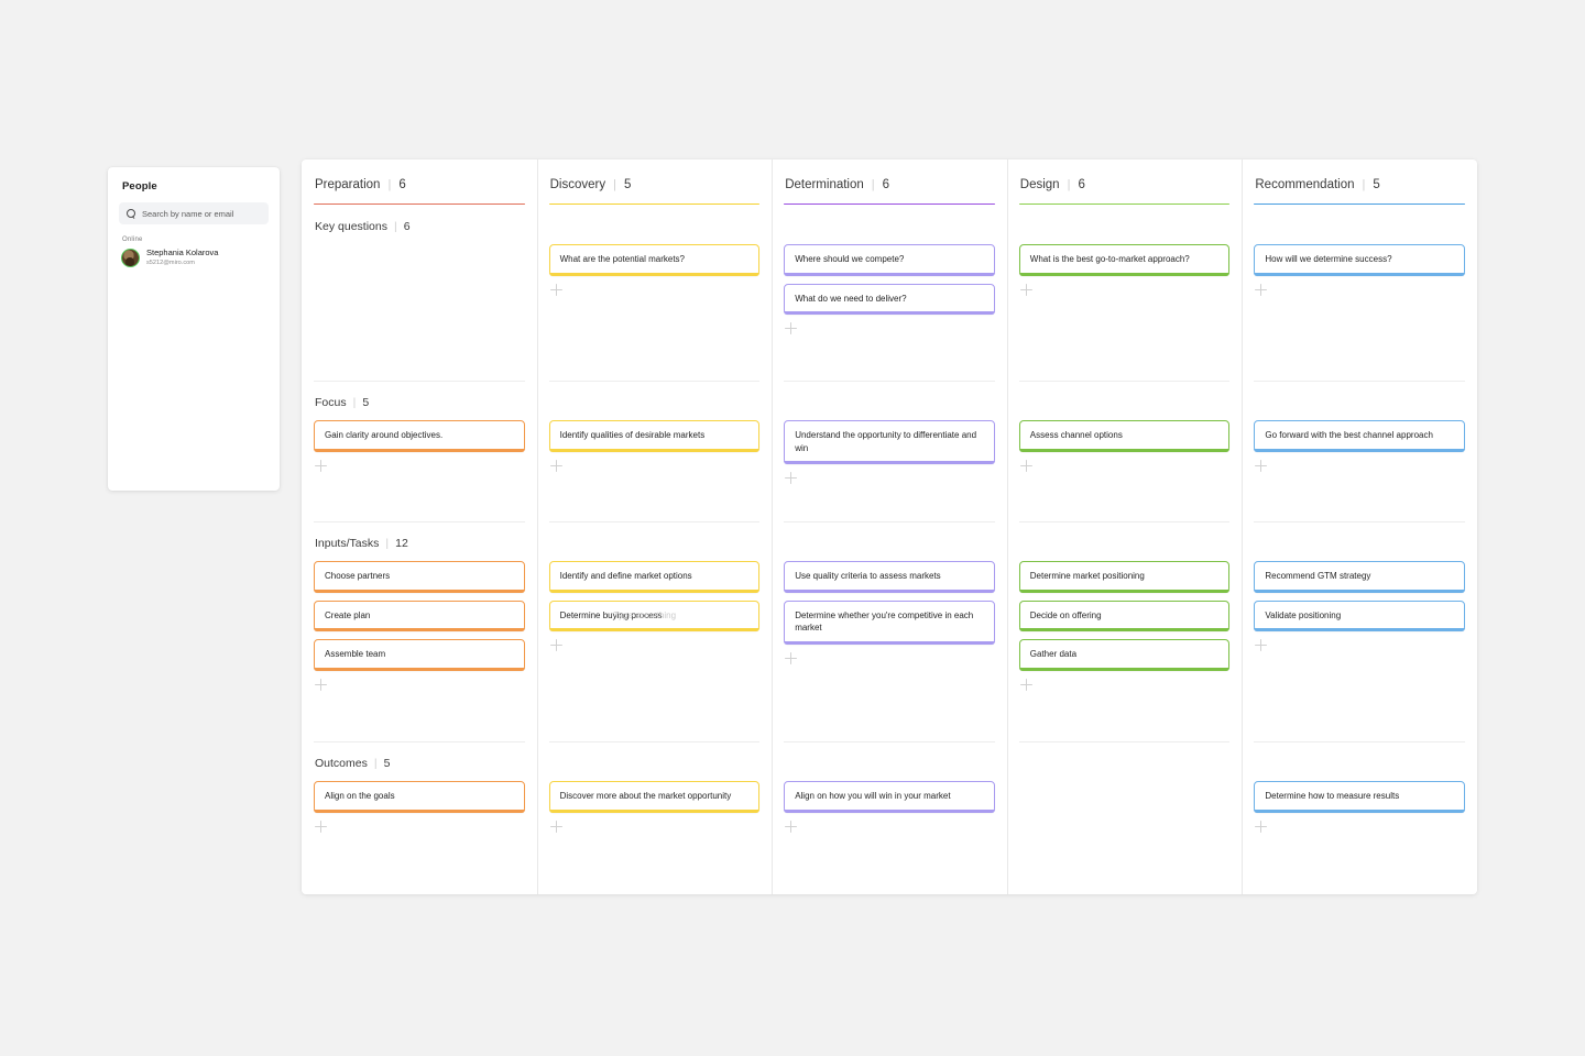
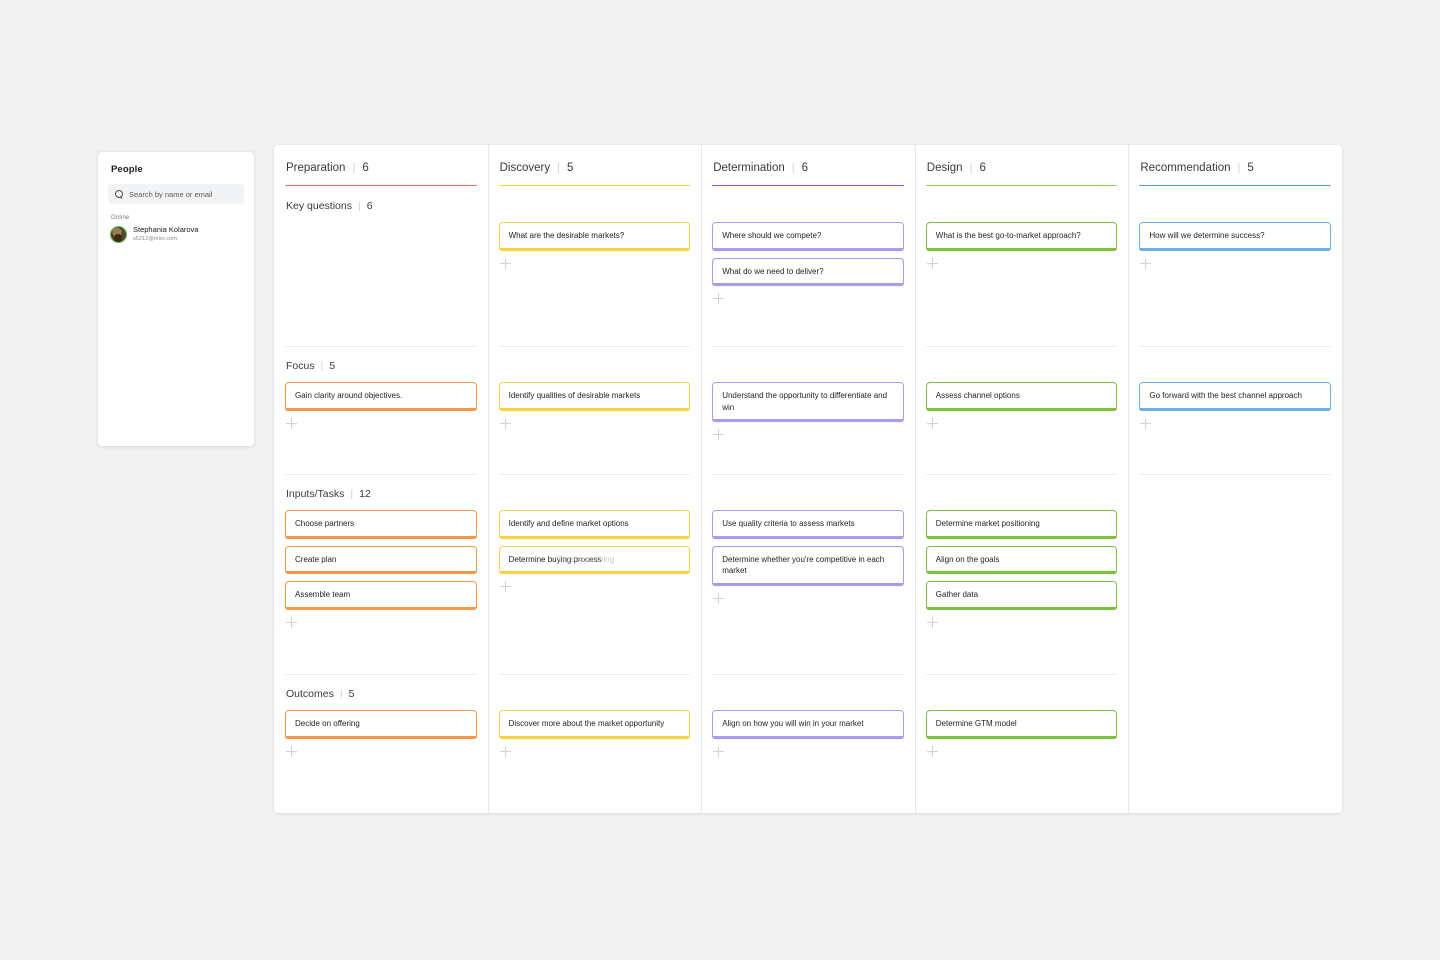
  People
  Search by name or email
  Stephania Kolarova
  Preparation
  |
  6
  Key questions
  |
  6
  Focus
  5
  Gain clarity around objectives.
  Inputs/Tasks
  |
  12
  Choose partners
  Create plan
  Assemble team
  Outcomes
  |
  5
- Align on the goals
+ Decide on offering
  Discovery
  |
  5
- What are the potential markets?
+ What are the desirable markets?
  Identify qualities of desirable markets
  Identify and define market options
  Determine buying process
  Type something
  Discover more about the market opportunity
  Determination
  |
  6
  Where should we compete?
  What do we need to deliver?
  Understand the opportunity to differentiate and win
  Use quality criteria to assess markets
  Determine whether you're competitive in each market
  Align on how you will win in your market
  Design
  |
  6
  What is the best go-to-market approach?
  Assess channel options
  Determine market positioning
- Decide on offering
+ Align on the goals
  Gather data
+ Determine GTM model
  Recommendation
  |
  5
  How will we determine success?
  Go forward with the best channel approach
- Recommend GTM strategy
- Validate positioning
- Determine how to measure results
